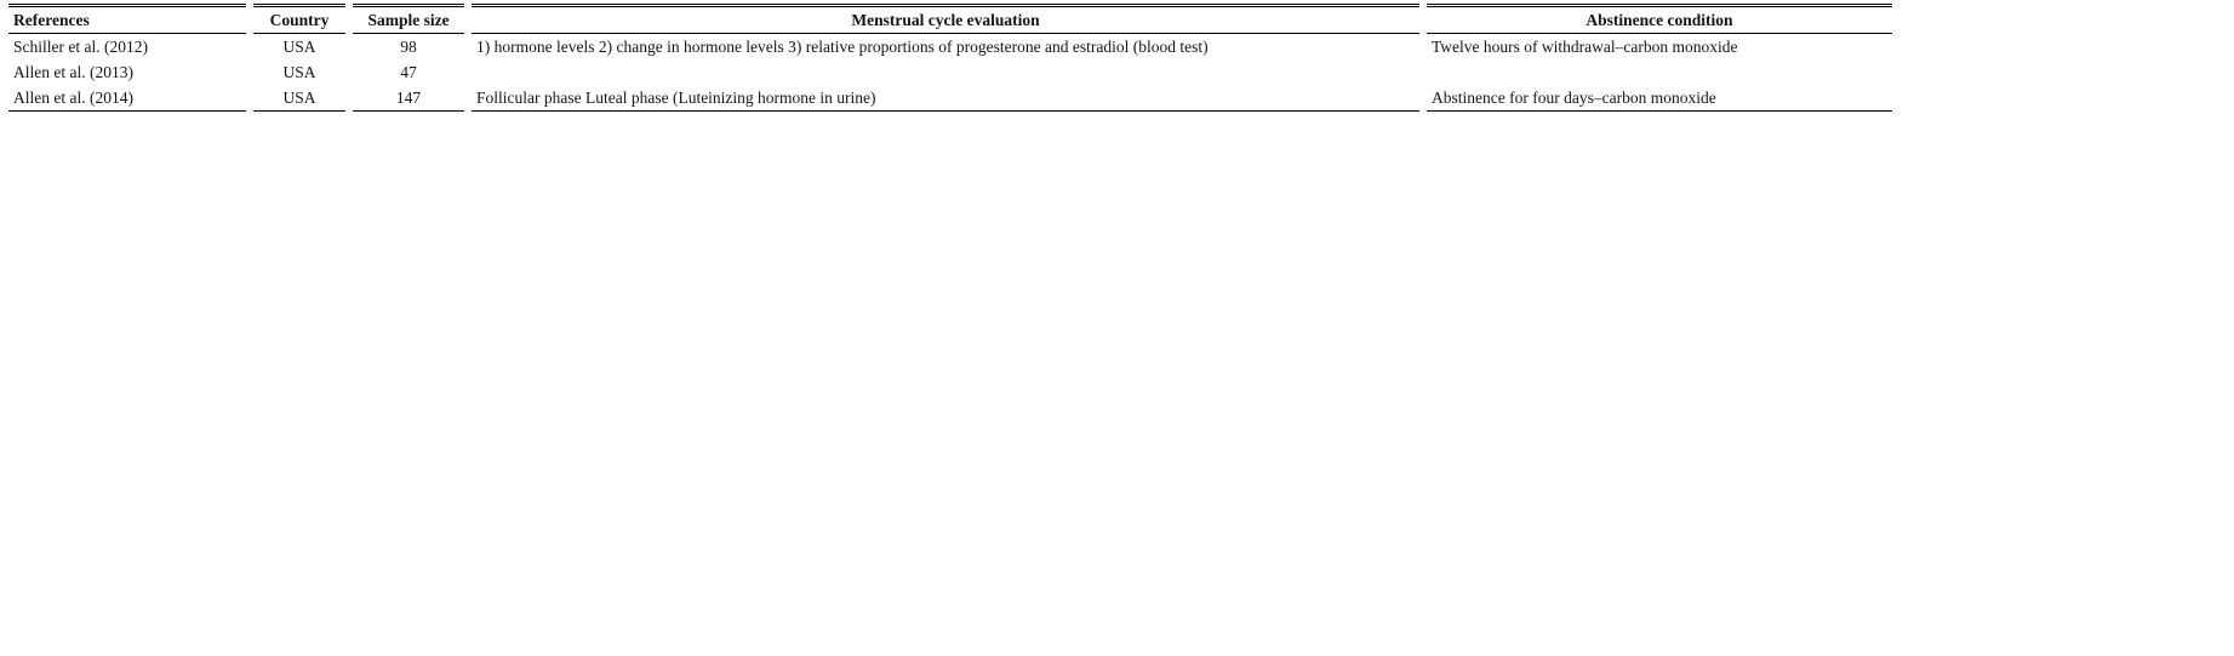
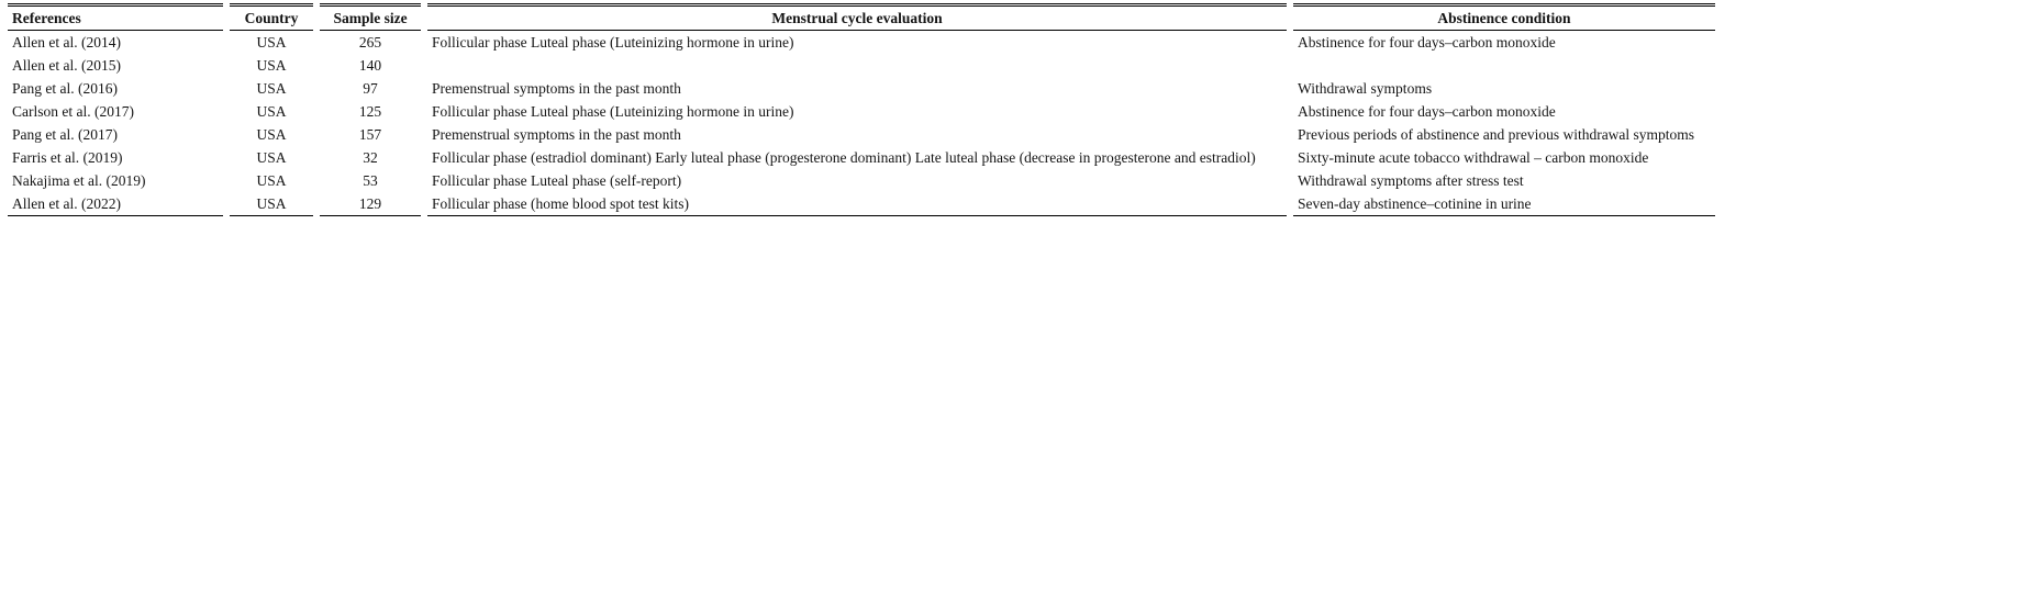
  References	Country	Sample size	Menstrual cycle evaluation	Abstinence condition
- Schiller et al. (2012)	USA	98	1) hormone levels 2) change in hormone levels 3) relative proportions of progesterone and estradiol (blood test)	Twelve hours of withdrawal–carbon monoxide
- Allen et al. (2013)	USA	47
- Allen et al. (2014)	USA	147	Follicular phase Luteal phase (Luteinizing hormone in urine)	Abstinence for four days–carbon monoxide
+ Allen et al. (2014)	USA	265	Follicular phase Luteal phase (Luteinizing hormone in urine)	Abstinence for four days–carbon monoxide
+ Allen et al. (2015)	USA	140
+ Pang et al. (2016)	USA	97	Premenstrual symptoms in the past month	Withdrawal symptoms
+ Carlson et al. (2017)	USA	125	Follicular phase Luteal phase (Luteinizing hormone in urine)	Abstinence for four days–carbon monoxide
+ Pang et al. (2017)	USA	157	Premenstrual symptoms in the past month	Previous periods of abstinence and previous withdrawal symptoms
+ Farris et al. (2019)	USA	32	Follicular phase (estradiol dominant) Early luteal phase (progesterone dominant) Late luteal phase (decrease in progesterone and estradiol)	Sixty-minute acute tobacco withdrawal – carbon monoxide
+ Nakajima et al. (2019)	USA	53	Follicular phase Luteal phase (self-report)	Withdrawal symptoms after stress test
+ Allen et al. (2022)	USA	129	Follicular phase (home blood spot test kits)	Seven-day abstinence–cotinine in urine
